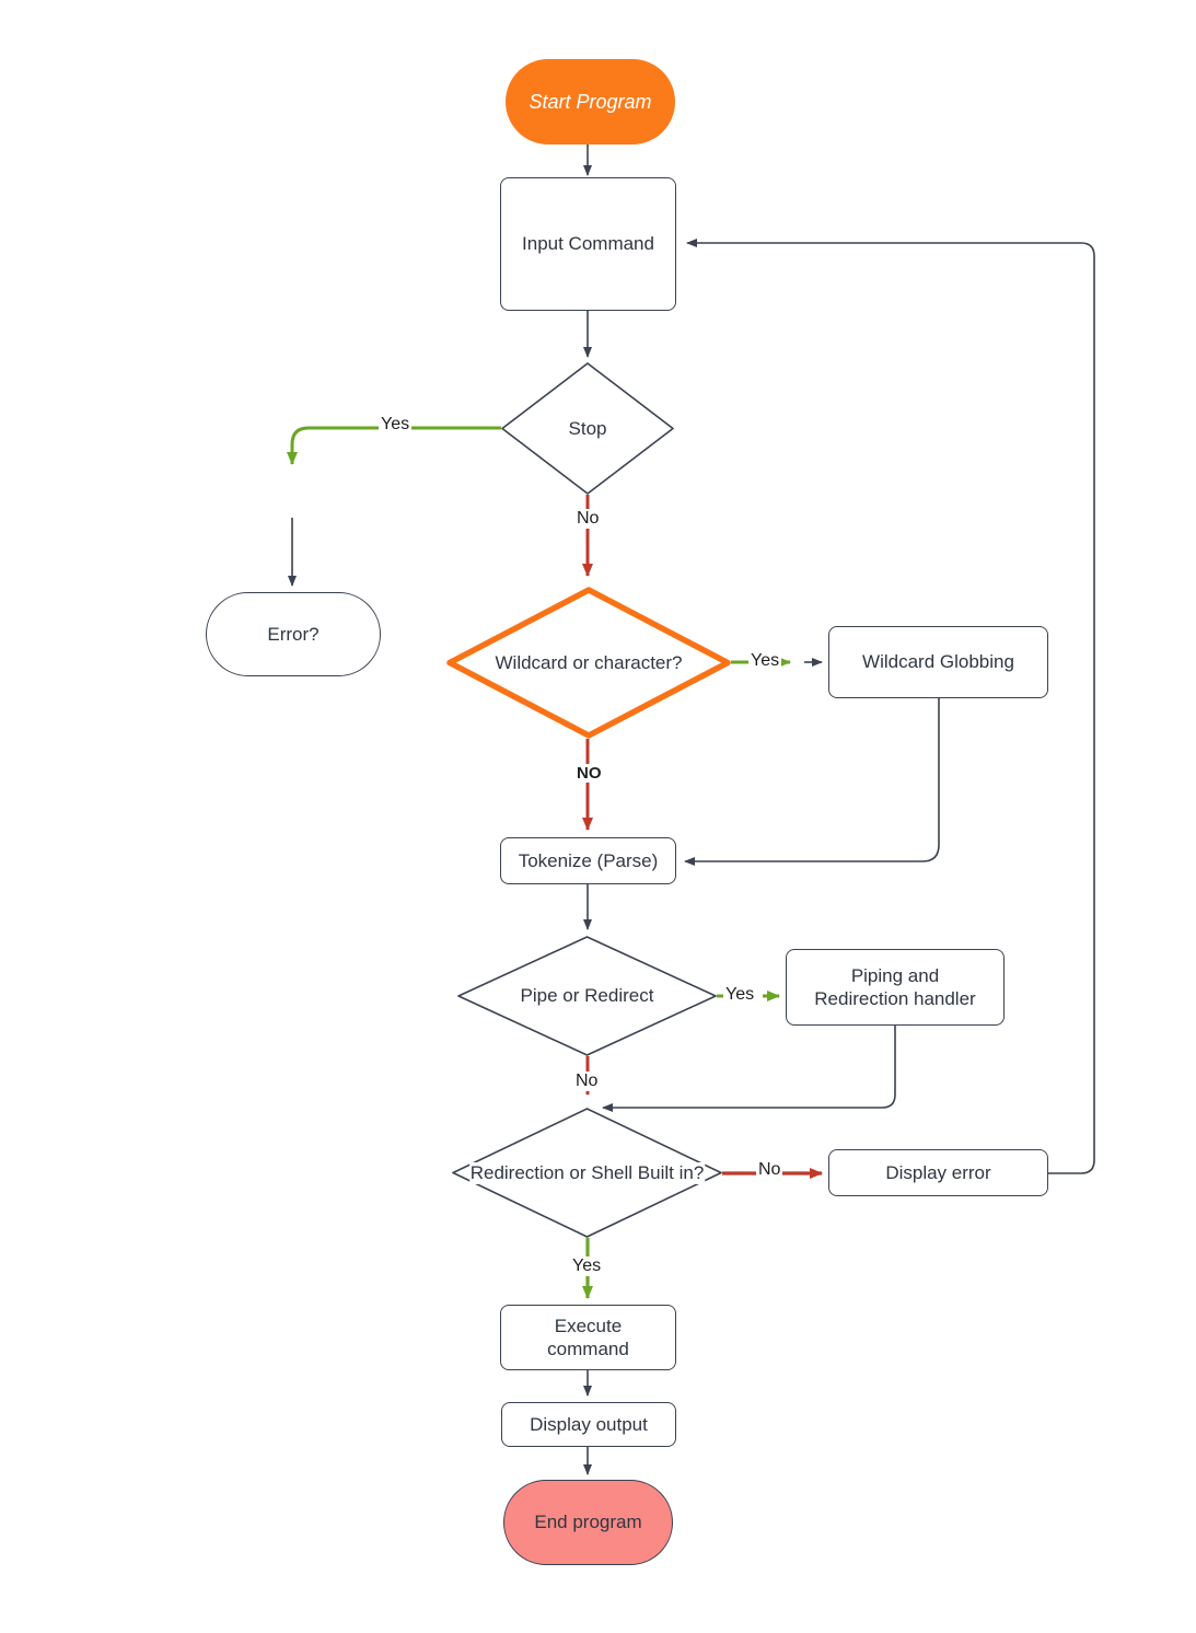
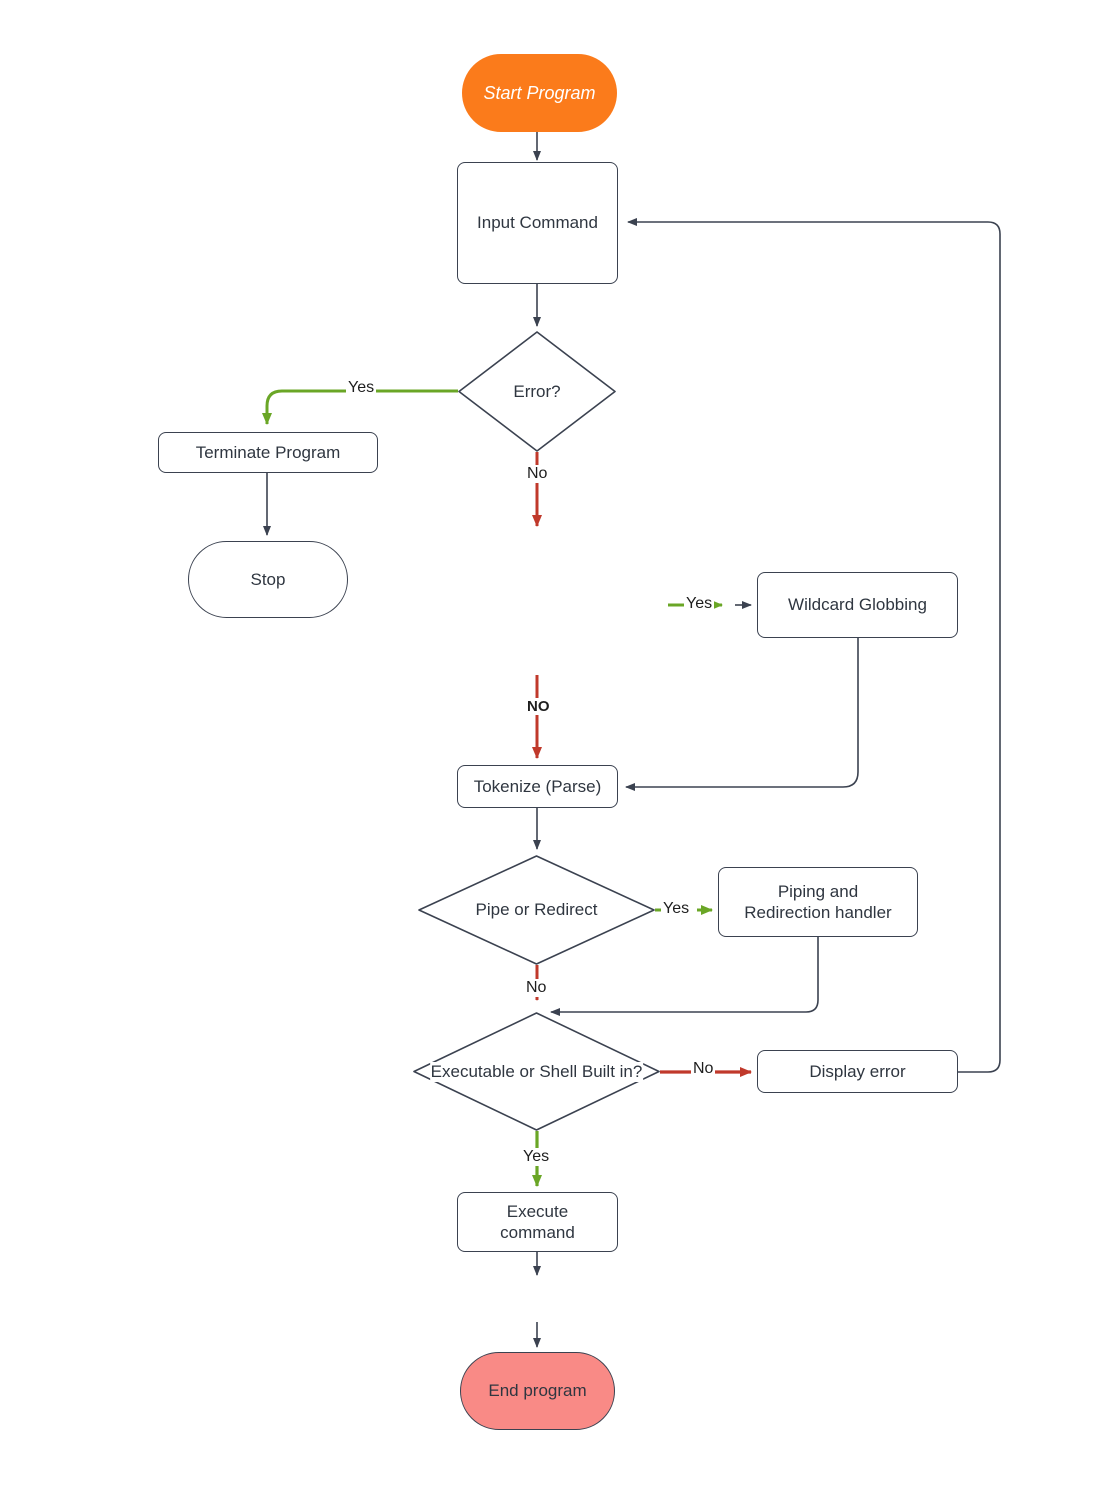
  Start Program
  Input Command
- Stop
+ Error?
+ Terminate Program
- Error?
+ Stop
- Wildcard or character?
  Wildcard Globbing
  Tokenize (Parse)
  Pipe or Redirect
  Piping and
  Redirection handler
- Redirection or Shell Built in?
+ Executable or Shell Built in?
  Display error
  Execute
  command
- Display output
  End program
  Yes
  No
  Yes
  NO
  Yes
  No
  No
  Yes
